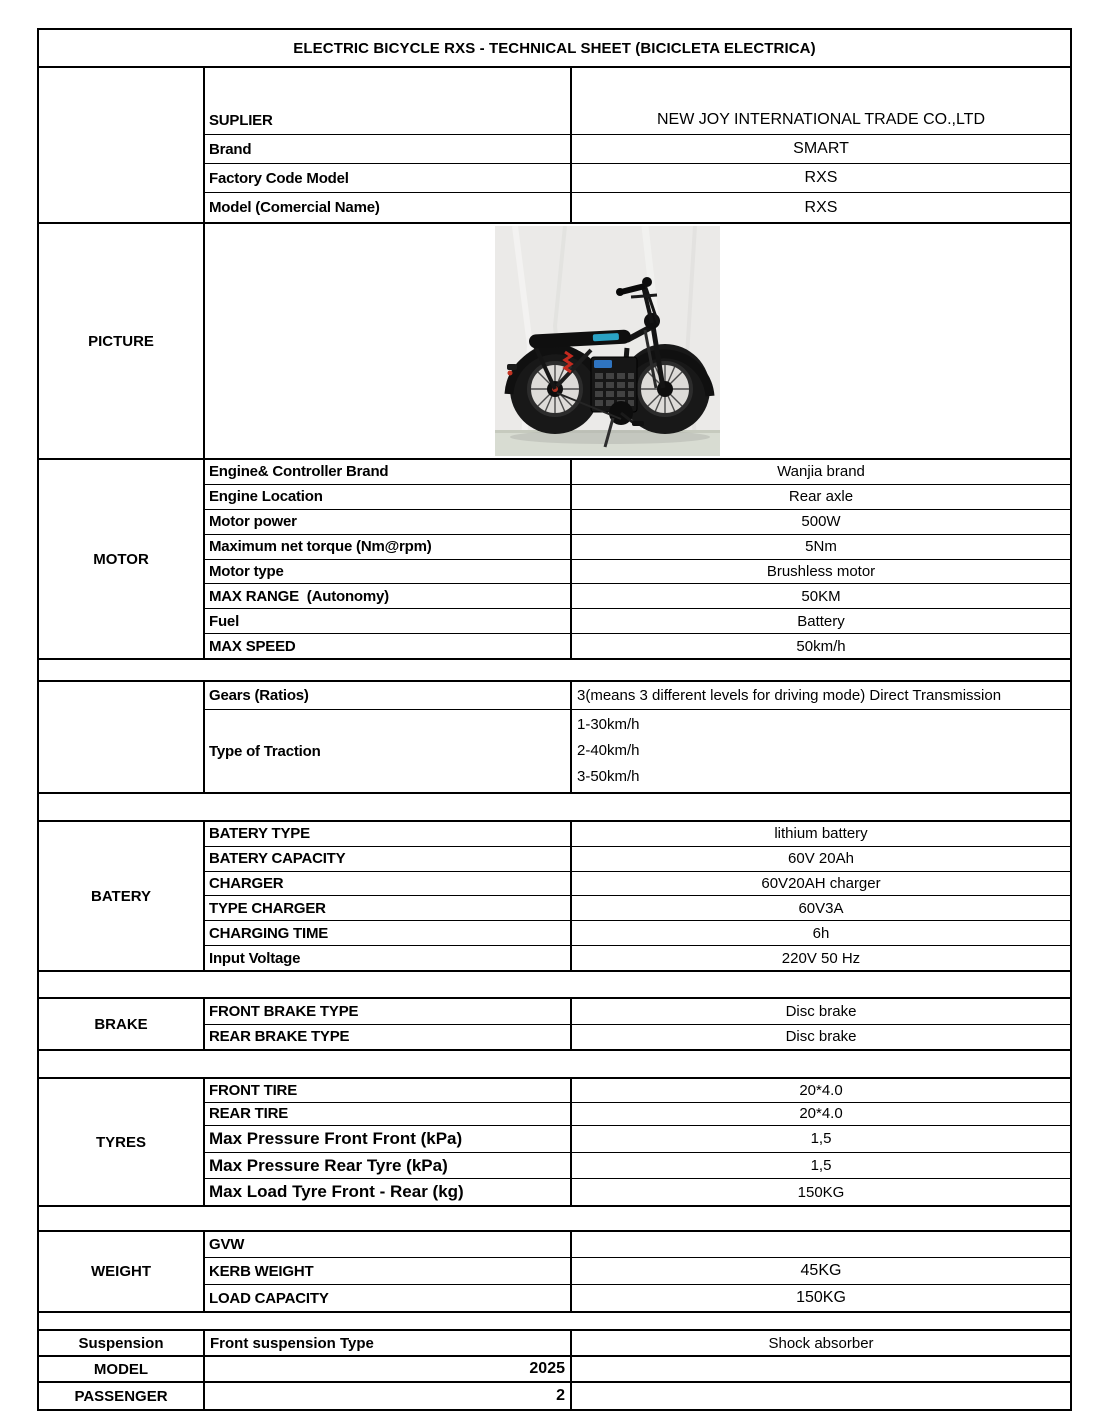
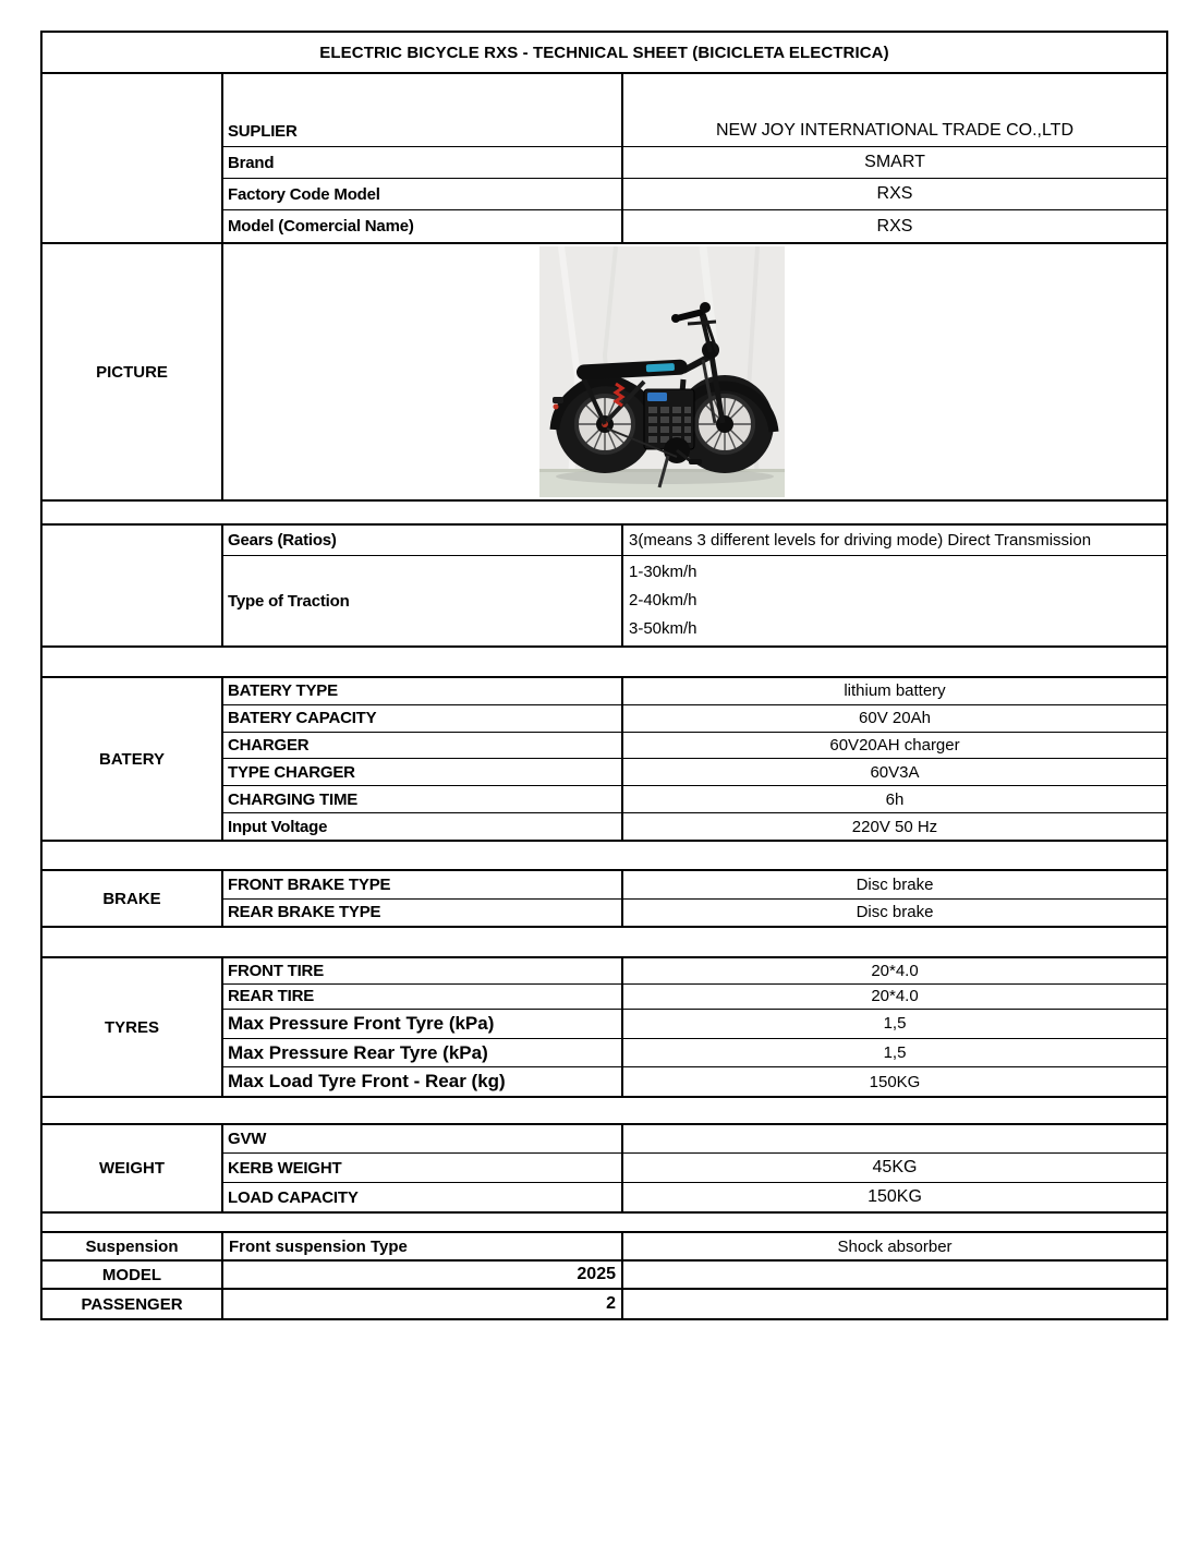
  ELECTRIC BICYCLE RXS - TECHNICAL SHEET (BICICLETA ELECTRICA)
  SUPLIER
  NEW JOY INTERNATIONAL TRADE CO.,LTD
  Brand
  SMART
  Factory Code Model
  RXS
  Model (Comercial Name)
  RXS
  PICTURE
- MOTOR
- Engine& Controller Brand
- Wanjia brand
- Engine Location
- Rear axle
- Motor power
- 500W
- Maximum net torque (Nm@rpm)
- 5Nm
- Motor type
- Brushless motor
- MAX RANGE (Autonomy)
- 50KM
- Fuel
- Battery
- MAX SPEED
- 50km/h
  Gears (Ratios)
  3(means 3 different levels for driving mode) Direct Transmission
  Type of Traction
  1-30km/h
  2-40km/h
  3-50km/h
  BATERY
  BATERY TYPE
  lithium battery
  BATERY CAPACITY
  60V 20Ah
  CHARGER
  60V20AH charger
  TYPE CHARGER
  60V3A
  CHARGING TIME
  6h
  Input Voltage
  220V 50 Hz
  BRAKE
  FRONT BRAKE TYPE
  Disc brake
  REAR BRAKE TYPE
  Disc brake
  TYRES
  FRONT TIRE
  20*4.0
  REAR TIRE
  20*4.0
- Max Pressure Front Front (kPa)
+ Max Pressure Front Tyre (kPa)
  1,5
  Max Pressure Rear Tyre (kPa)
  1,5
  Max Load Tyre Front - Rear (kg)
  150KG
  WEIGHT
  GVW
  KERB WEIGHT
  45KG
  LOAD CAPACITY
  150KG
  Suspension
  Front suspension Type
  Shock absorber
  MODEL
  2025
  PASSENGER
  2
